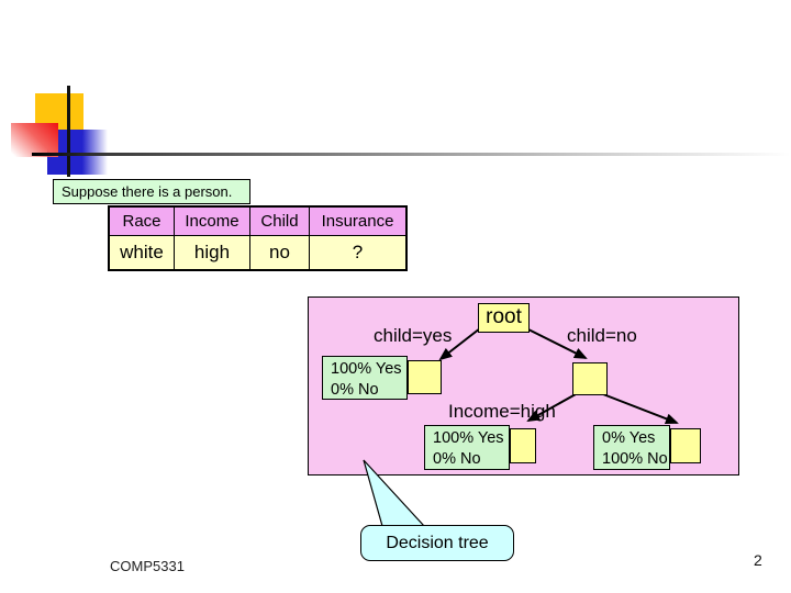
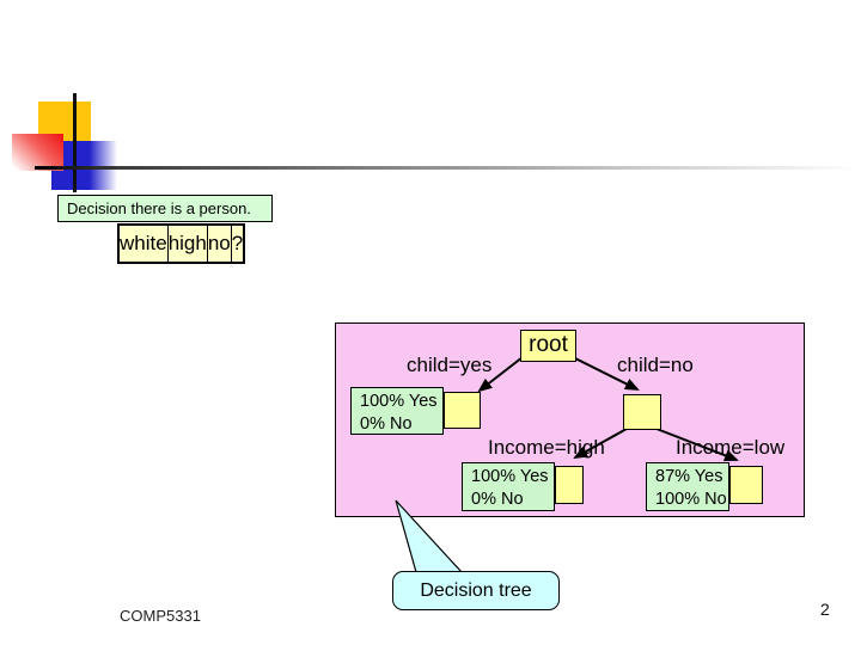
- Suppose there is a person.
+ Decision there is a person.
- Race	Income	Child	Insurance
  white	high	no	?
  root
  child=yes
  child=no
  Income=high
+ Income=low
  100% Yes
  0% No
  100% Yes
  0% No
- 0% Yes
+ 87% Yes
  100% No
  Decision tree
  COMP5331
  2
